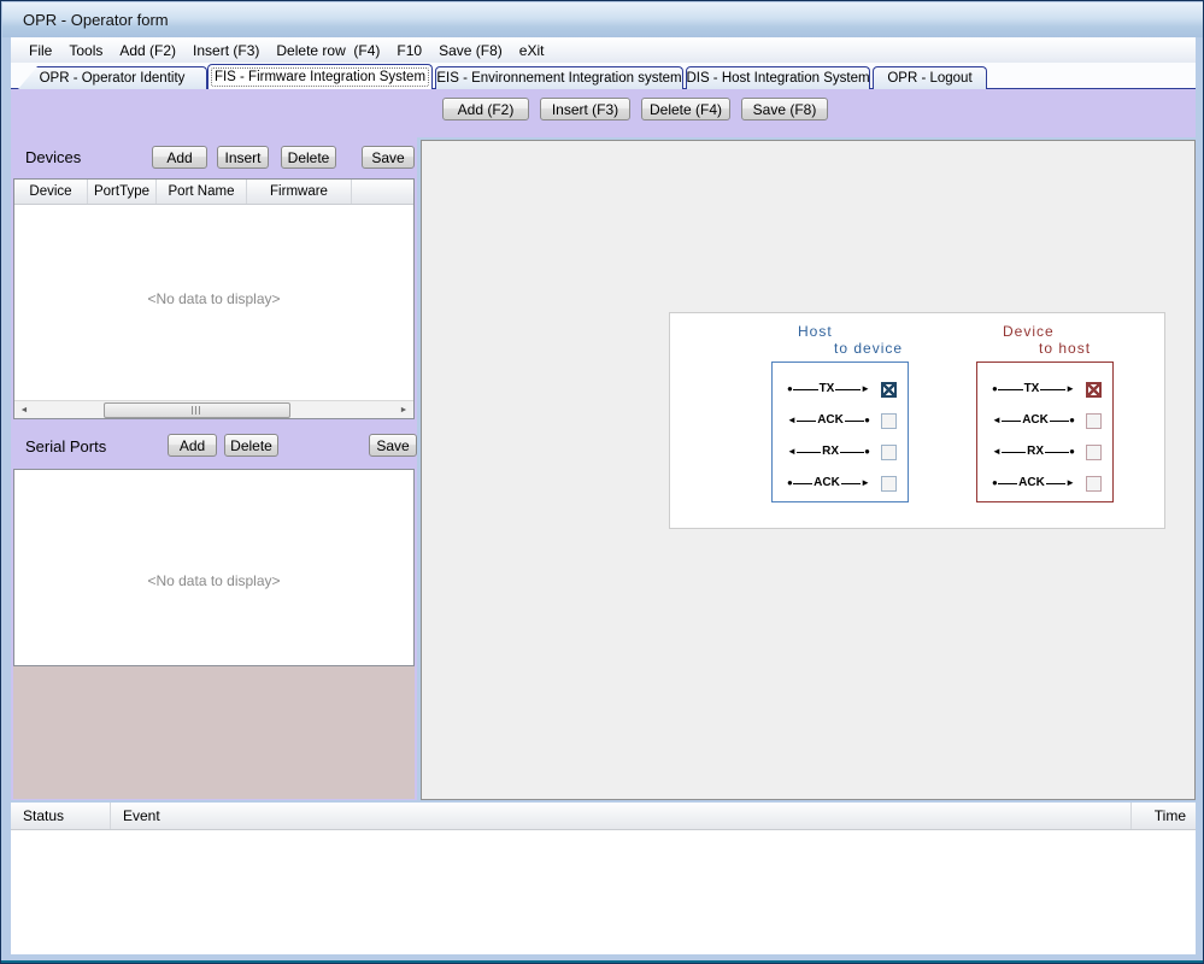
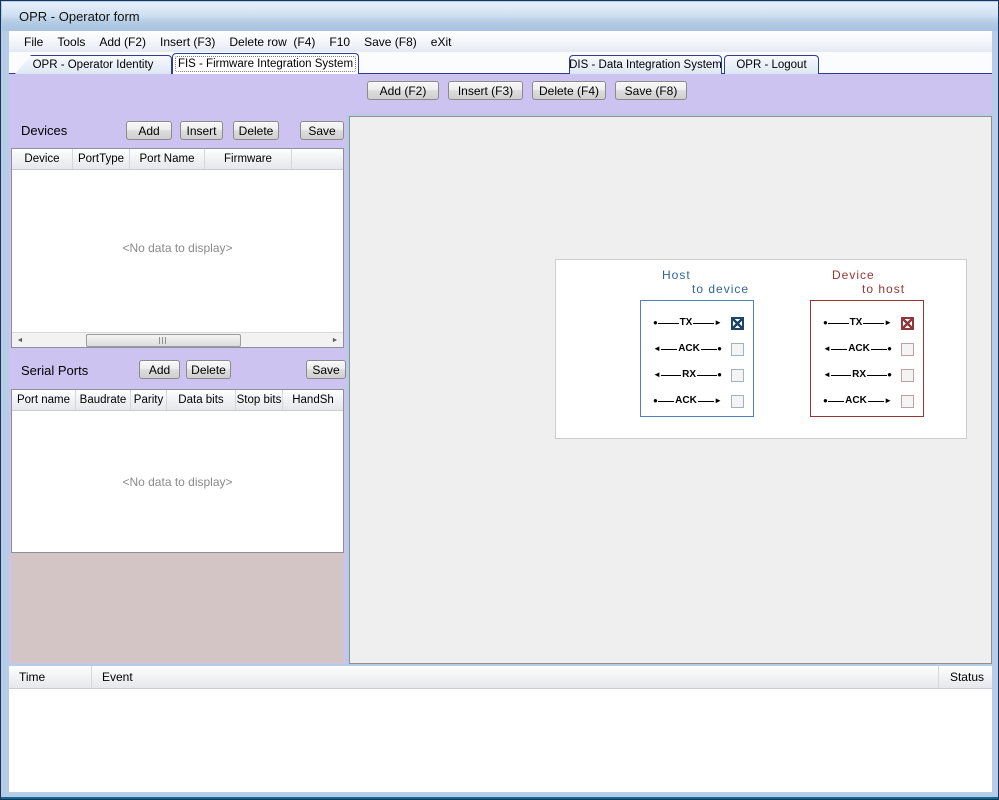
  OPR - Operator form
  File
  Tools
  Add (F2)
  Insert (F3)
  Delete row (F4)
  F10
  Save (F8)
  eXit
  OPR - Operator Identity
  FIS - Firmware Integration System
- EIS - Environnement Integration system
- DIS - Host Integration System
+ DIS - Data Integration System
  OPR - Logout
  Add (F2)
  Insert (F3)
  Delete (F4)
  Save (F8)
  Devices
  Add
  Insert
  Delete
  Save
  Device
  PortType
  Port Name
  Firmware
  <No data to display>
  Serial Ports
  Add
  Delete
  Save
+ Port name
+ Baudrate
+ Parity
+ Data bits
+ Stop bits
+ HandSh
  <No data to display>
  Host
  to device
  ●
  TX
  ►
  ◄
  ACK
  ●
  ◄
  RX
  ●
  ●
  ACK
  ►
  Device
  to host
  ●
  TX
  ►
  ◄
  ACK
  ●
  ◄
  RX
  ●
  ●
  ACK
  ►
- Status
+ Time
  Event
- Time
+ Status
